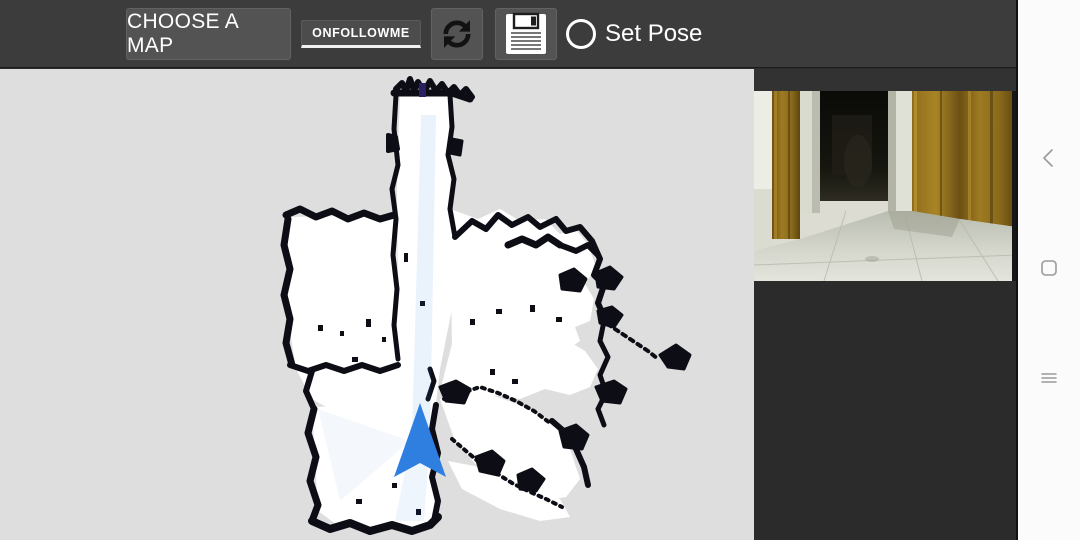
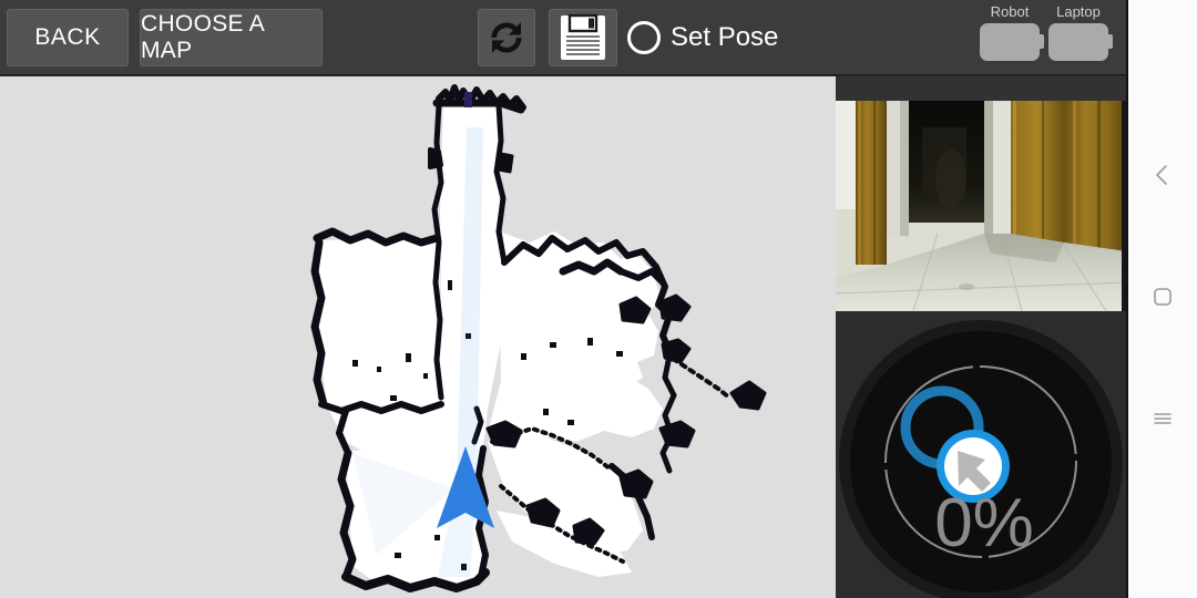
+ BACK
  CHOOSE A MAP
- ONFOLLOWME
  Set Pose
+ Robot
+ Laptop
+ 0%
